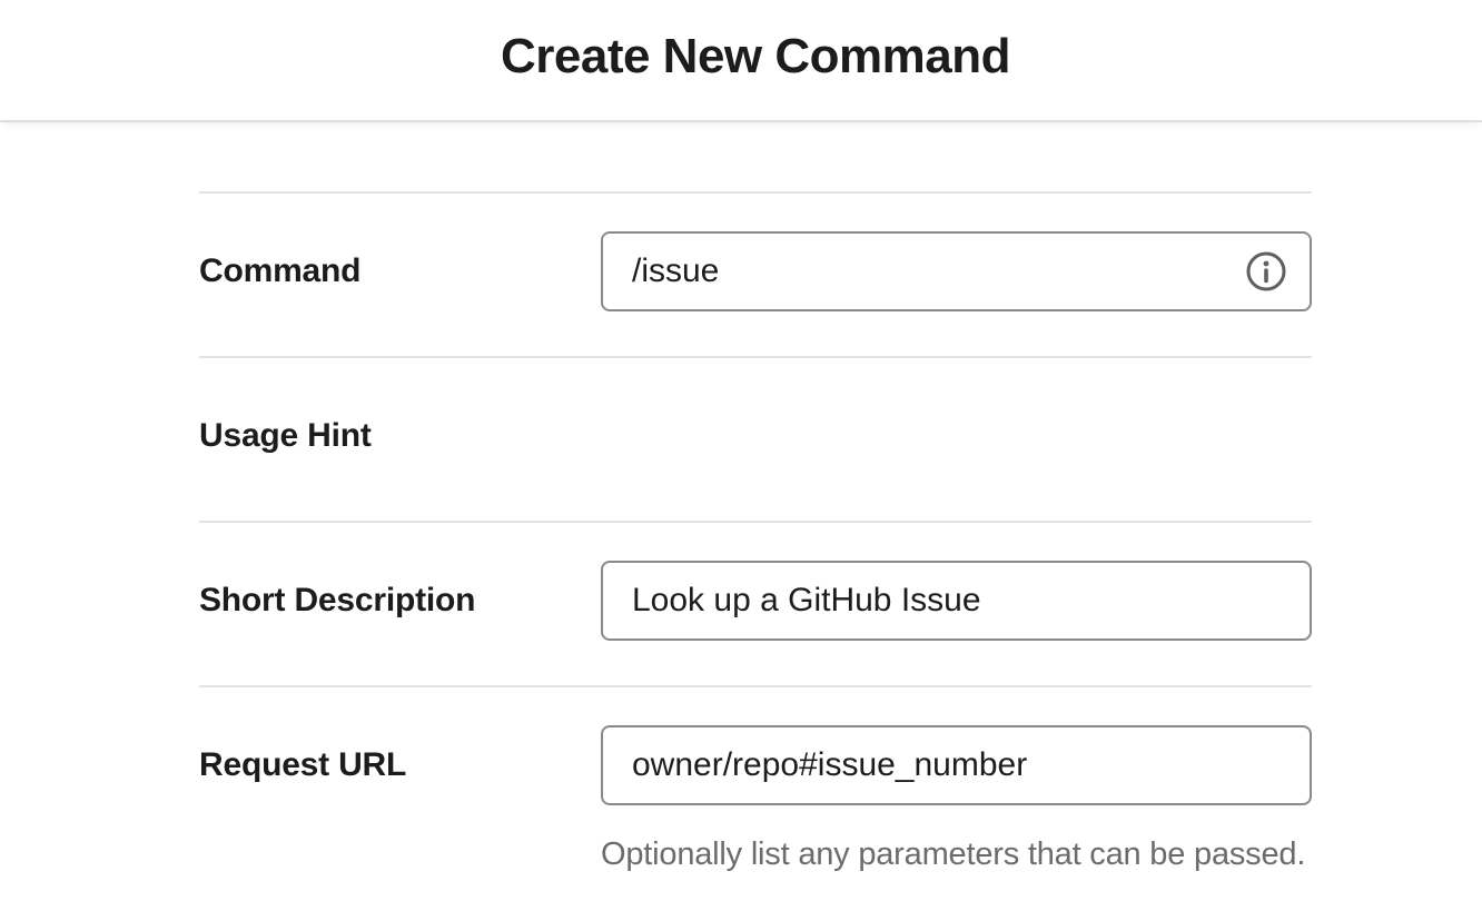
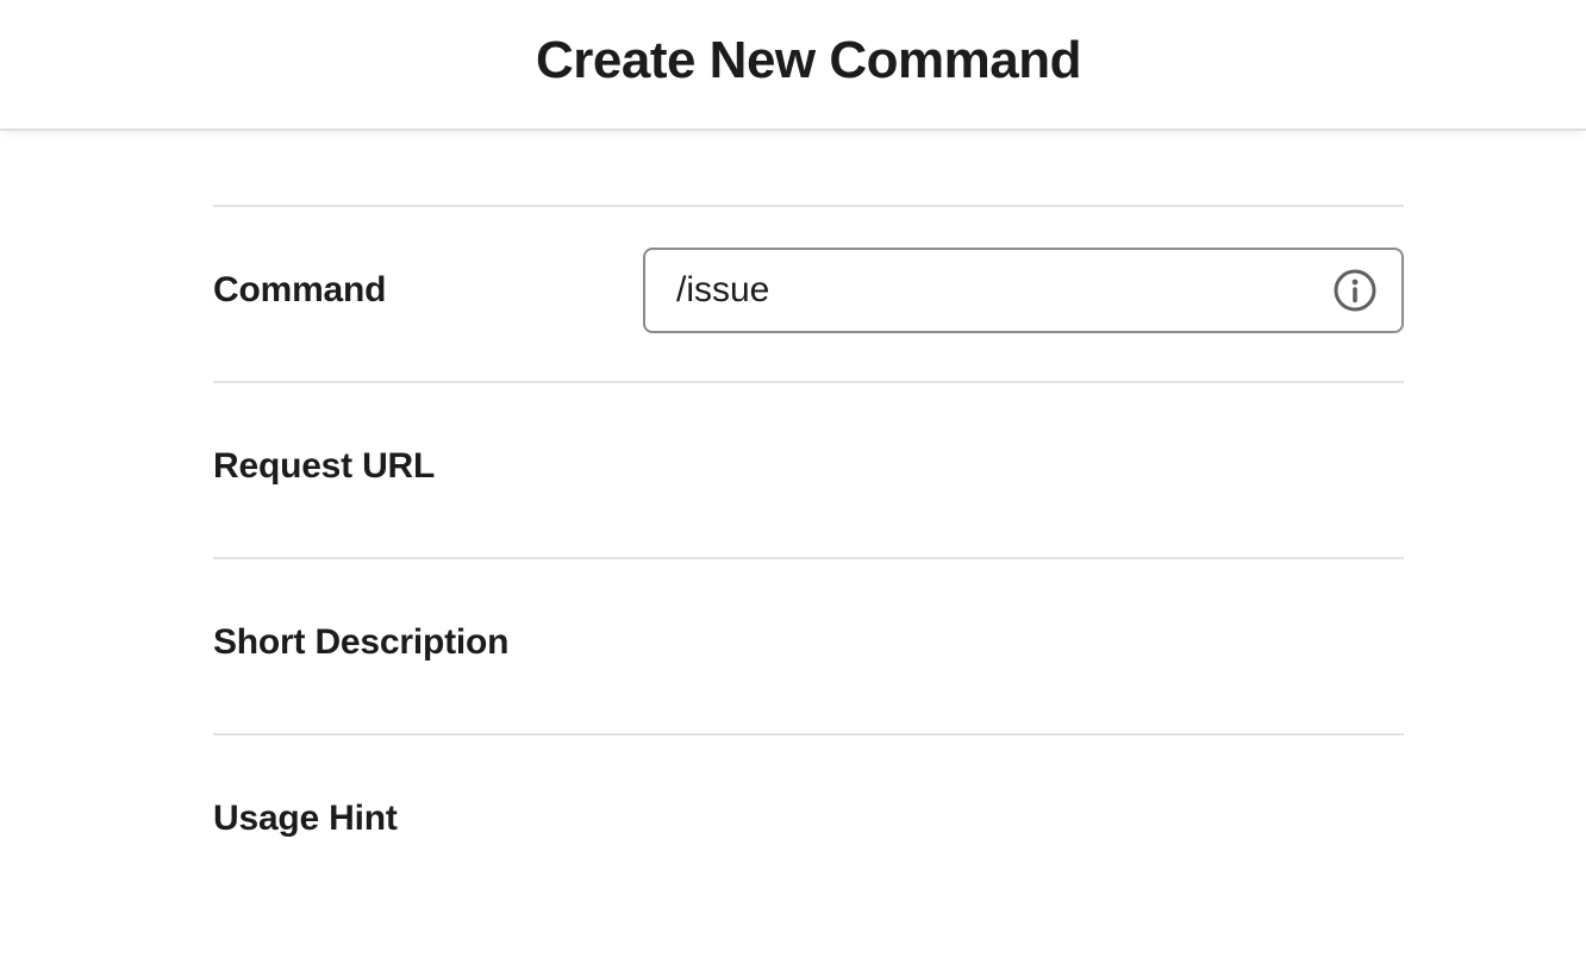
  Create New Command
  Command
  /issue
- Usage Hint
+ Request URL
  Short Description
- Look up a GitHub Issue
- Request URL
+ Usage Hint
- owner/repo#issue_number
- Optionally list any parameters that can be passed.
